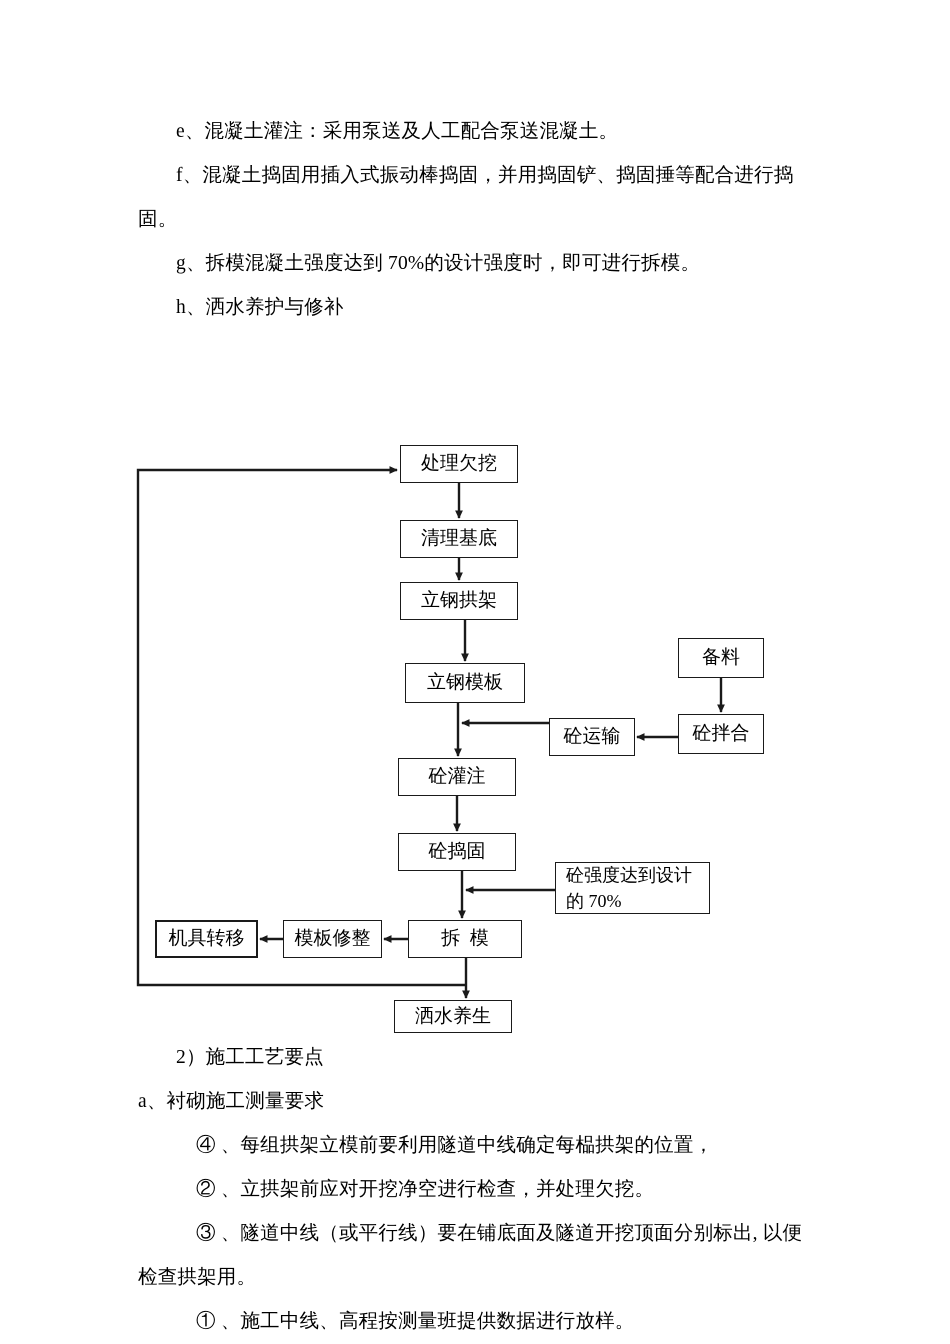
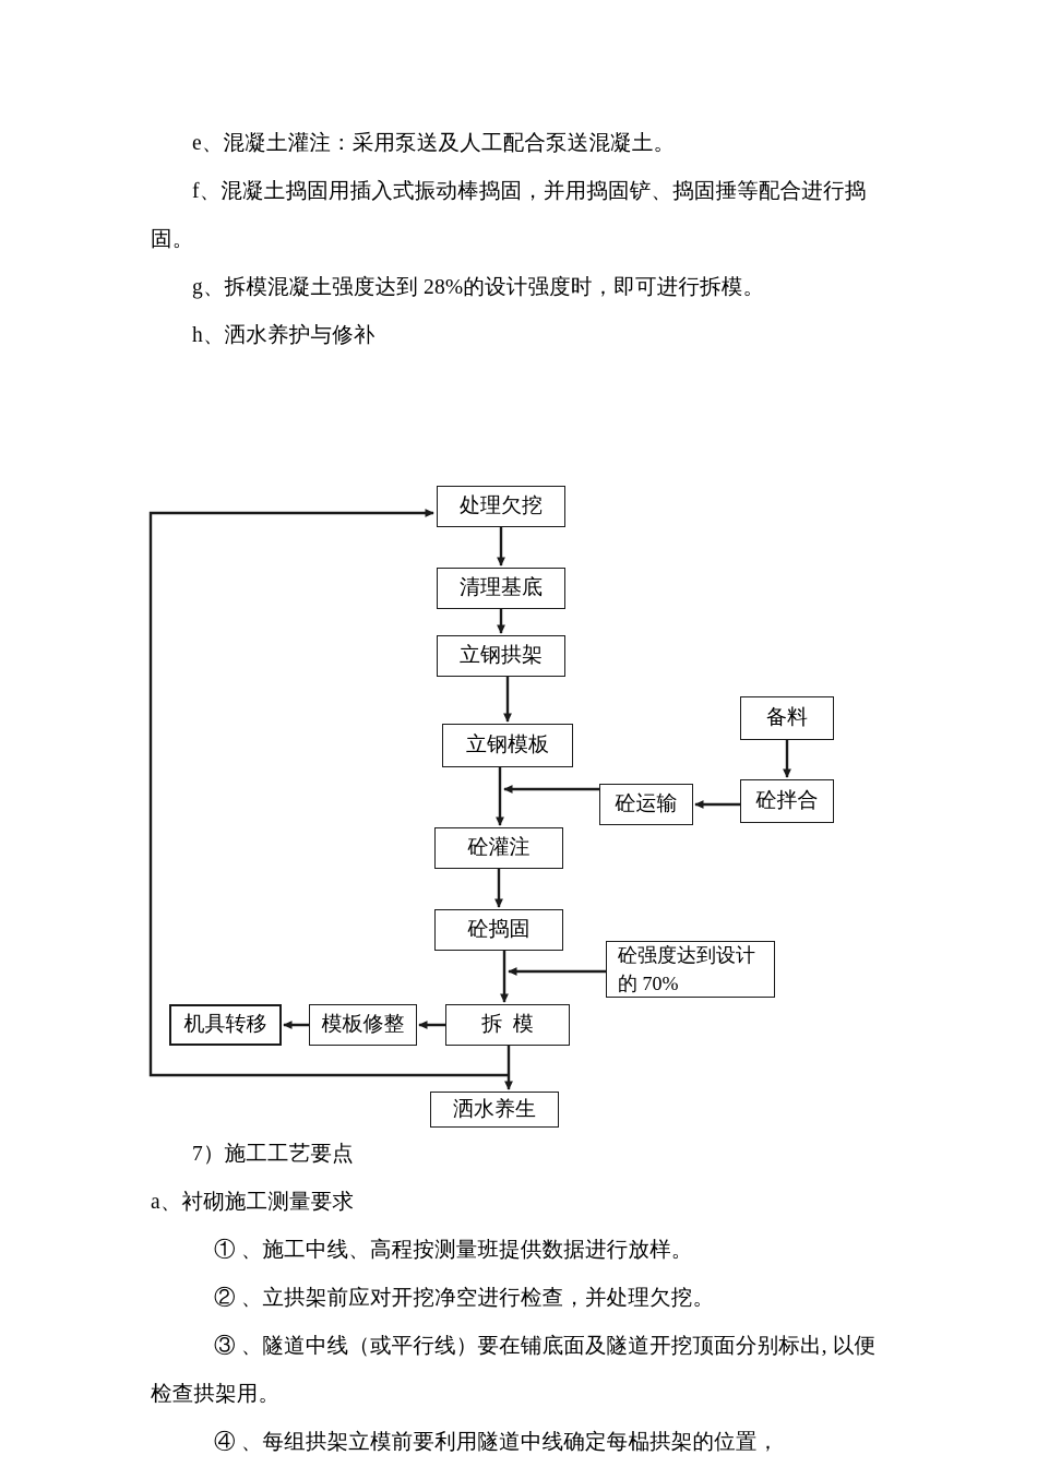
  e、混凝土灌注：采用泵送及人工配合泵送混凝土。
  f、混凝土捣固用插入式振动棒捣固，并用捣固铲、捣固捶等配合进行捣
  固。
- g、拆模混凝土强度达到 70%的设计强度时，即可进行拆模。
+ g、拆模混凝土强度达到 28%的设计强度时，即可进行拆模。
  h、洒水养护与修补
  处理欠挖
  清理基底
  立钢拱架
  立钢模板
  备料
  砼拌合
  砼运输
  砼灌注
  砼捣固
  砼强度达到设计
  的 70%
  拆 模
  模板修整
  机具转移
  洒水养生
- 2）施工工艺要点
+ 7）施工工艺要点
  a、衬砌施工测量要求
- ④ 、每组拱架立模前要利用隧道中线确定每榀拱架的位置，
+ ① 、施工中线、高程按测量班提供数据进行放样。
  ② 、立拱架前应对开挖净空进行检查，并处理欠挖。
  ③ 、隧道中线（或平行线）要在铺底面及隧道开挖顶面分别标出, 以便
  检查拱架用。
- ① 、施工中线、高程按测量班提供数据进行放样。
+ ④ 、每组拱架立模前要利用隧道中线确定每榀拱架的位置，
